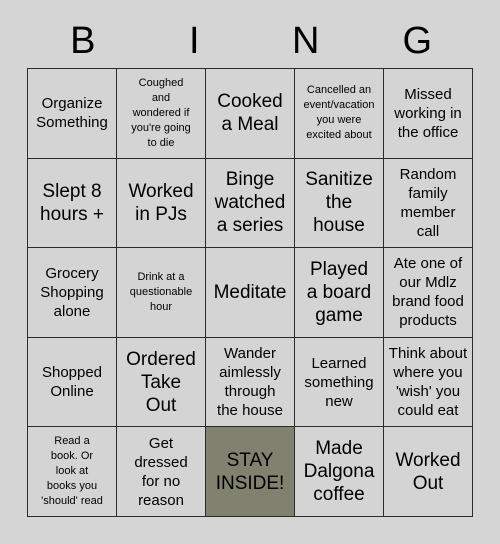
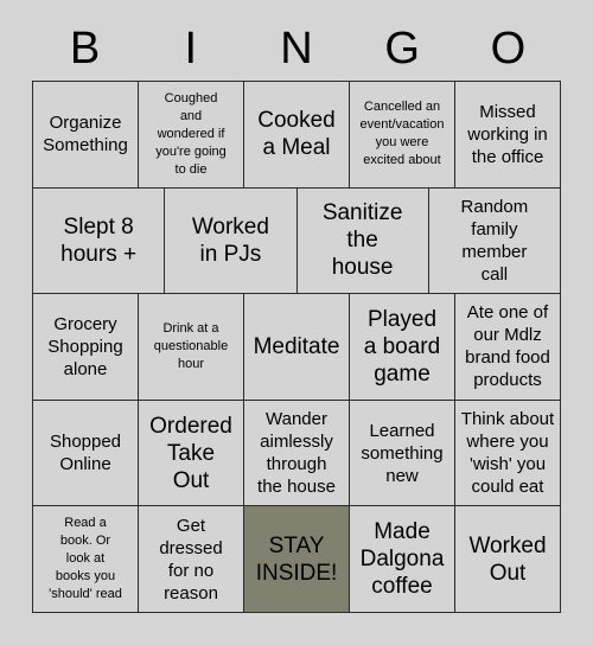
  B
  I
  N
  G
+ O
  Organize
  Something
  Coughed
  and
  wondered if
  you're going
  to die
  Cooked
  a Meal
  Cancelled an
  event/vacation
  you were
  excited about
  Missed
  working in
  the office
  Slept 8
  hours +
  Worked
  in PJs
- Binge
- watched
- a series
  Sanitize
  the
  house
  Random
  family
  member
  call
  Grocery
  Shopping
  alone
  Drink at a
  questionable
  hour
  Meditate
  Played
  a board
  game
  Ate one of
  our Mdlz
  brand food
  products
  Shopped
  Online
  Ordered
  Take
  Out
  Wander
  aimlessly
  through
  the house
  Learned
  something
  new
  Think about
  where you
  'wish' you
  could eat
  Read a
  book. Or
  look at
  books you
  'should' read
  Get
  dressed
  for no
  reason
  STAY
  INSIDE!
  Made
  Dalgona
  coffee
  Worked
  Out
